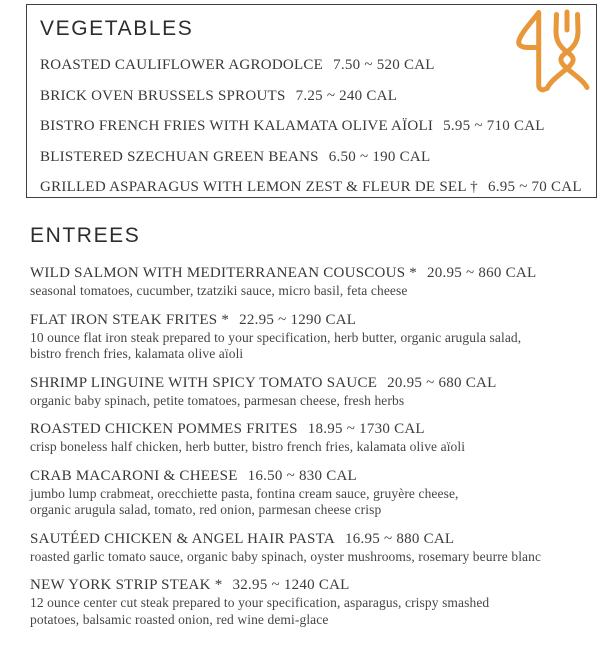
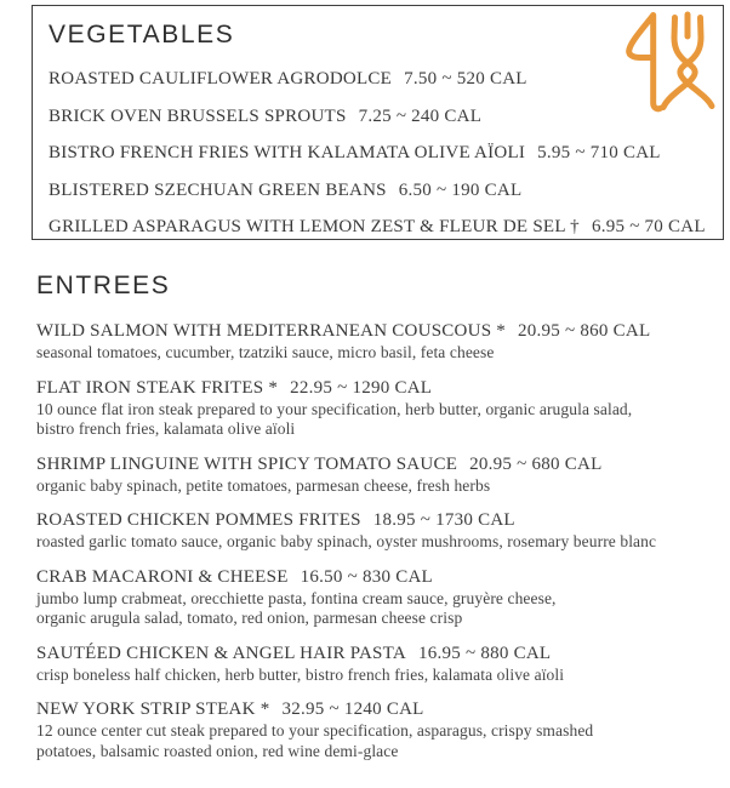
  VEGETABLES
  ROASTED CAULIFLOWER AGRODOLCE 7.50 ~ 520 CAL
  BRICK OVEN BRUSSELS SPROUTS 7.25 ~ 240 CAL
  BISTRO FRENCH FRIES WITH KALAMATA OLIVE AÏOLI 5.95 ~ 710 CAL
  BLISTERED SZECHUAN GREEN BEANS 6.50 ~ 190 CAL
  GRILLED ASPARAGUS WITH LEMON ZEST & FLEUR DE SEL † 6.95 ~ 70 CAL
  ENTREES
  WILD SALMON WITH MEDITERRANEAN COUSCOUS * 20.95 ~ 860 CAL
  seasonal tomatoes, cucumber, tzatziki sauce, micro basil, feta cheese
  FLAT IRON STEAK FRITES * 22.95 ~ 1290 CAL
  10 ounce flat iron steak prepared to your specification, herb butter, organic arugula salad,
  bistro french fries, kalamata olive aïoli
  SHRIMP LINGUINE WITH SPICY TOMATO SAUCE 20.95 ~ 680 CAL
  organic baby spinach, petite tomatoes, parmesan cheese, fresh herbs
  ROASTED CHICKEN POMMES FRITES 18.95 ~ 1730 CAL
- crisp boneless half chicken, herb butter, bistro french fries, kalamata olive aïoli
+ roasted garlic tomato sauce, organic baby spinach, oyster mushrooms, rosemary beurre blanc
  CRAB MACARONI & CHEESE 16.50 ~ 830 CAL
  jumbo lump crabmeat, orecchiette pasta, fontina cream sauce, gruyère cheese,
  organic arugula salad, tomato, red onion, parmesan cheese crisp
  SAUTÉED CHICKEN & ANGEL HAIR PASTA 16.95 ~ 880 CAL
- roasted garlic tomato sauce, organic baby spinach, oyster mushrooms, rosemary beurre blanc
+ crisp boneless half chicken, herb butter, bistro french fries, kalamata olive aïoli
  NEW YORK STRIP STEAK * 32.95 ~ 1240 CAL
  12 ounce center cut steak prepared to your specification, asparagus, crispy smashed
  potatoes, balsamic roasted onion, red wine demi-glace
